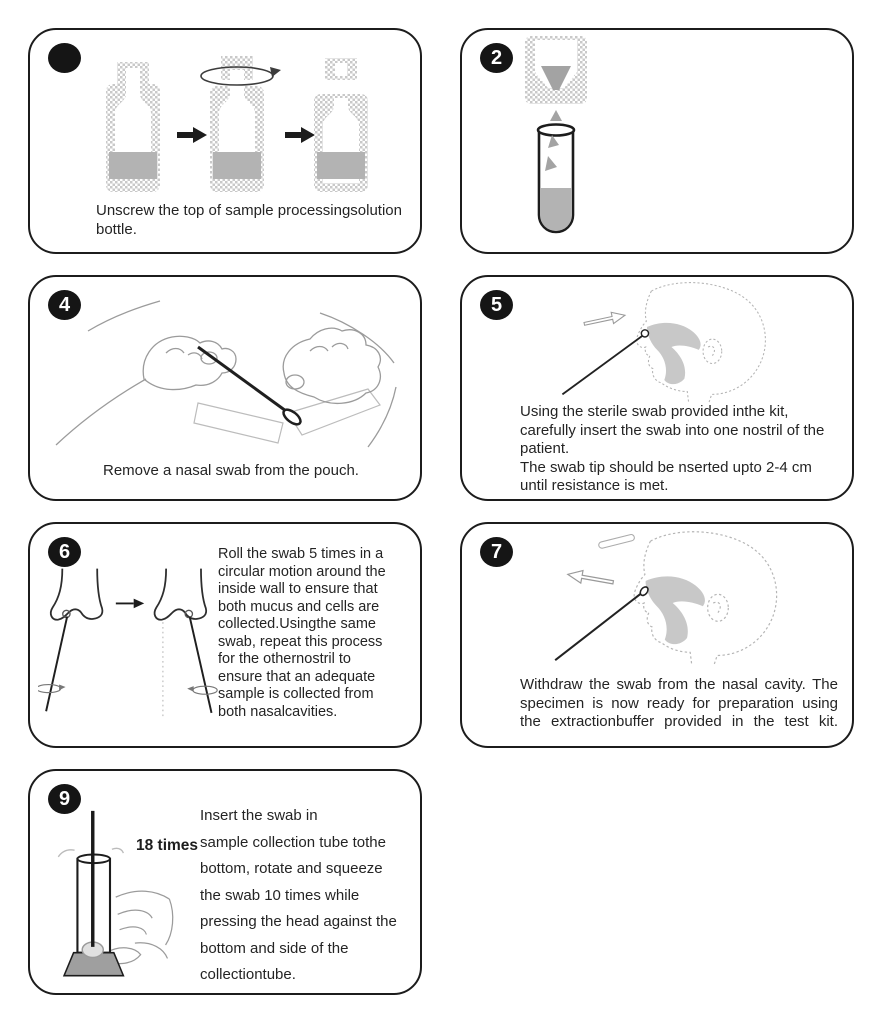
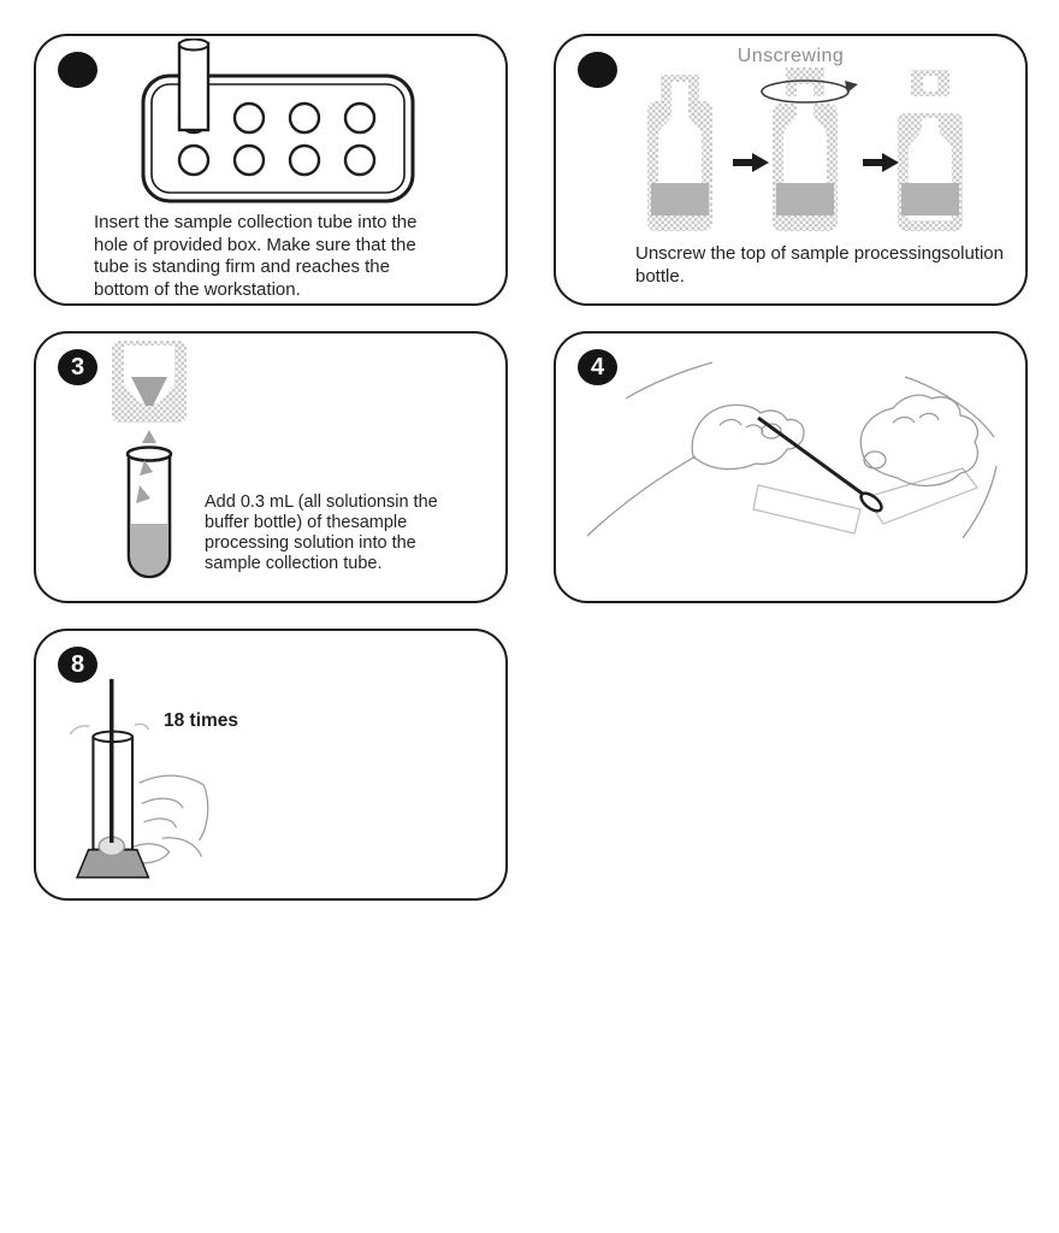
+ Insert the sample collection tube into the
+ hole of provided box. Make sure that the
+ tube is standing firm and reaches the
+ bottom of the workstation.
+ Unscrewing
  Unscrew the top of sample processingsolution
  bottle.
- 2
+ 3
+ Add 0.3 mL (all solutionsin the
+ buffer bottle) of thesample
+ processing solution into the
+ sample collection tube.
  4
- Remove a nasal swab from the pouch.
- 5
- Using the sterile swab provided inthe kit,
- carefully insert the swab into one nostril of the
- patient.
- The swab tip should be nserted upto 2-4 cm
- until resistance is met.
- 6
- Roll the swab 5 times in a
- circular motion around the
- inside wall to ensure that
- both mucus and cells are
- collected.Usingthe same
- swab, repeat this process
- for the othernostril to
- ensure that an adequate
- sample is collected from
- both nasalcavities.
- 7
- Withdraw the swab from the nasal cavity. The
- specimen is now ready for preparation using
- the extractionbuffer provided in the test kit.
- 9
+ 8
  18 times
- Insert the swab in
- sample collection tube tothe
- bottom, rotate and squeeze
- the swab 10 times while
- pressing the head against the
- bottom and side of the
- collectiontube.
